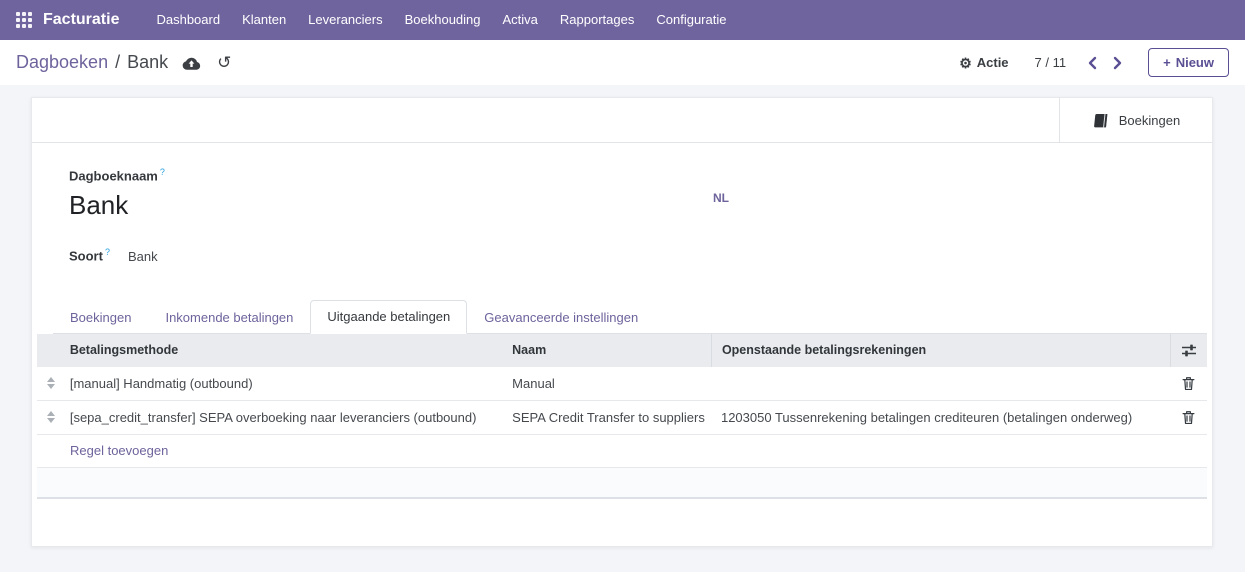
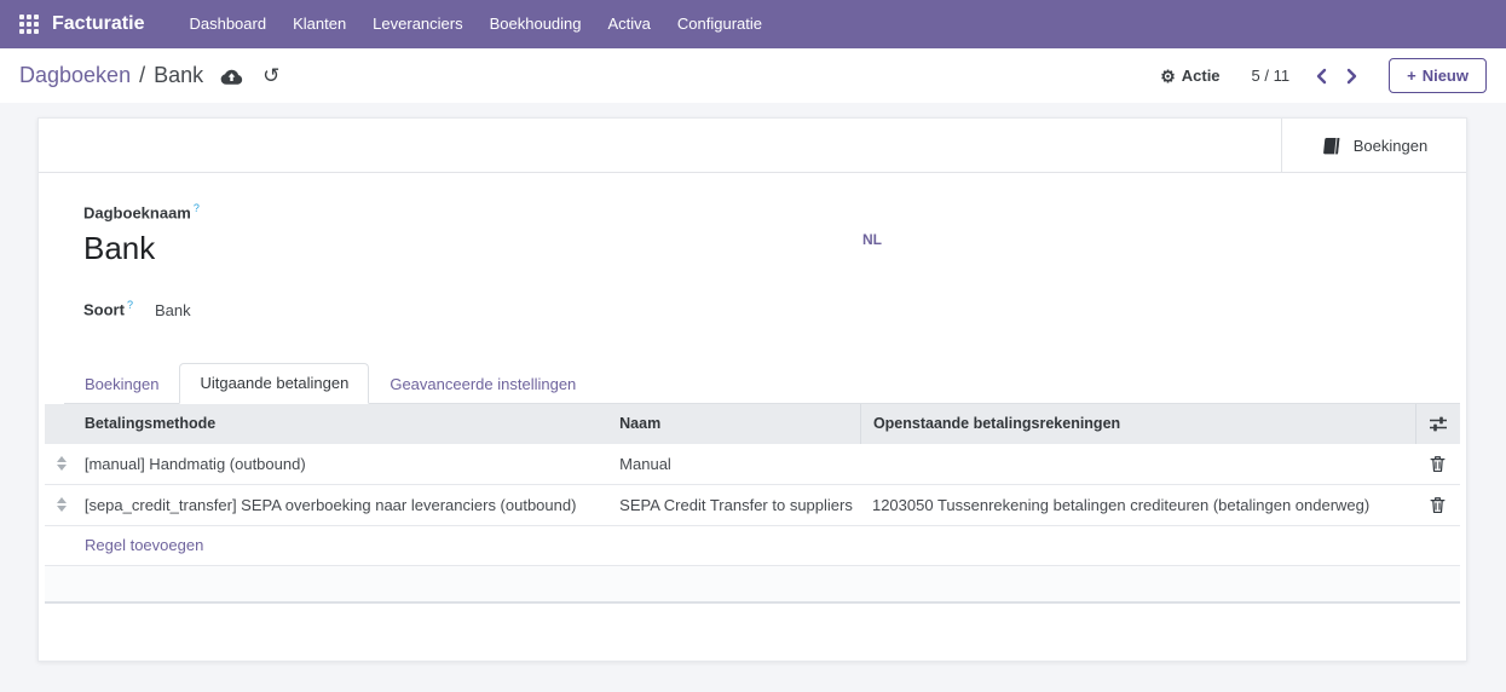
  Facturatie
  Dashboard
  Klanten
  Leveranciers
  Boekhouding
  Activa
- Rapportages
  Configuratie
  Dagboeken
  /
  Bank
  ↺
  ⚙
  Actie
- 7 / 11
+ 5 / 11
  +
  Nieuw
  Boekingen
  Dagboeknaam ?
  Bank
  NL
  Soort ?
  Bank
  Boekingen
- Inkomende betalingen
  Uitgaande betalingen
  Geavanceerde instellingen
  Betalingsmethode
  Naam
  Openstaande betalingsrekeningen
  [manual] Handmatig (outbound)
  Manual
  [sepa_credit_transfer] SEPA overboeking naar leveranciers (outbound)
  SEPA Credit Transfer to suppliers
  1203050 Tussenrekening betalingen crediteuren (betalingen onderweg)
  Regel toevoegen
